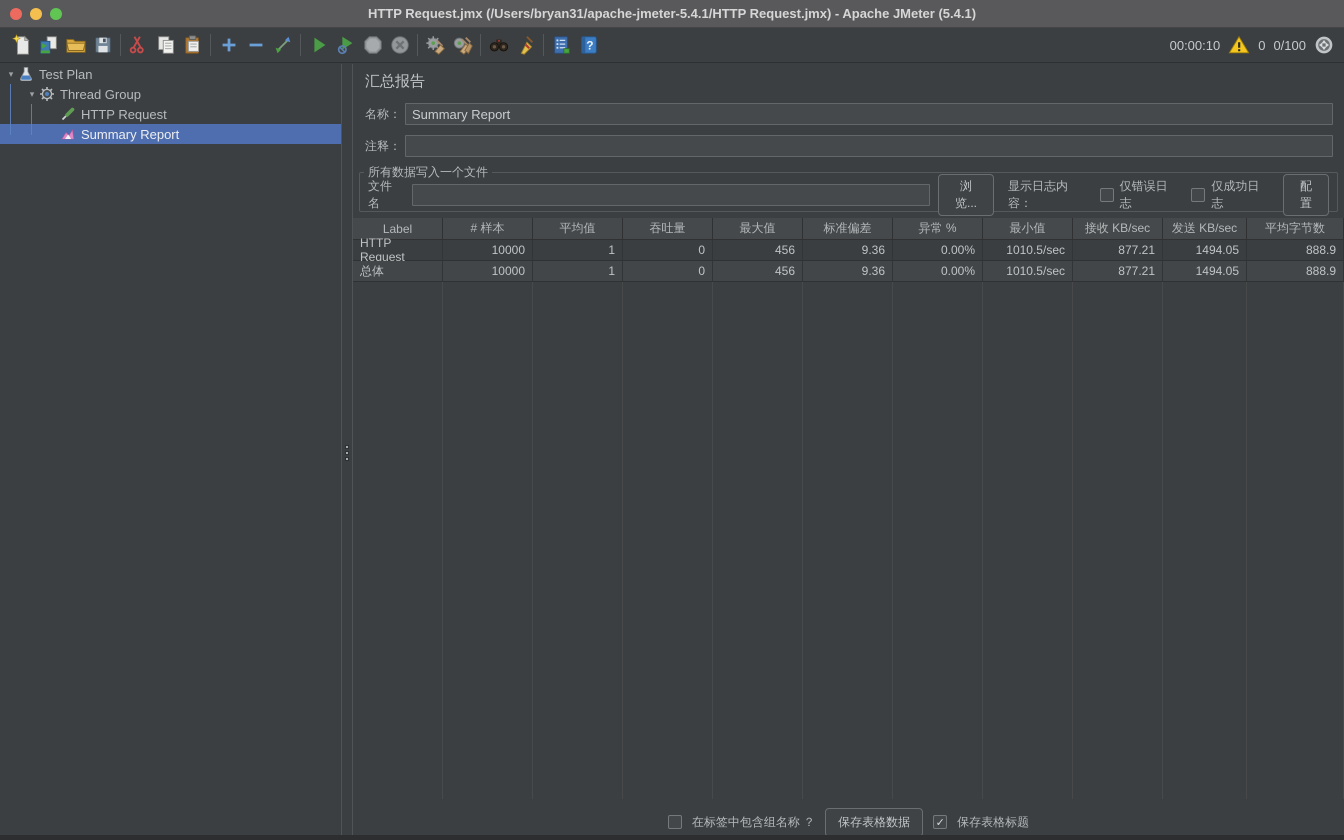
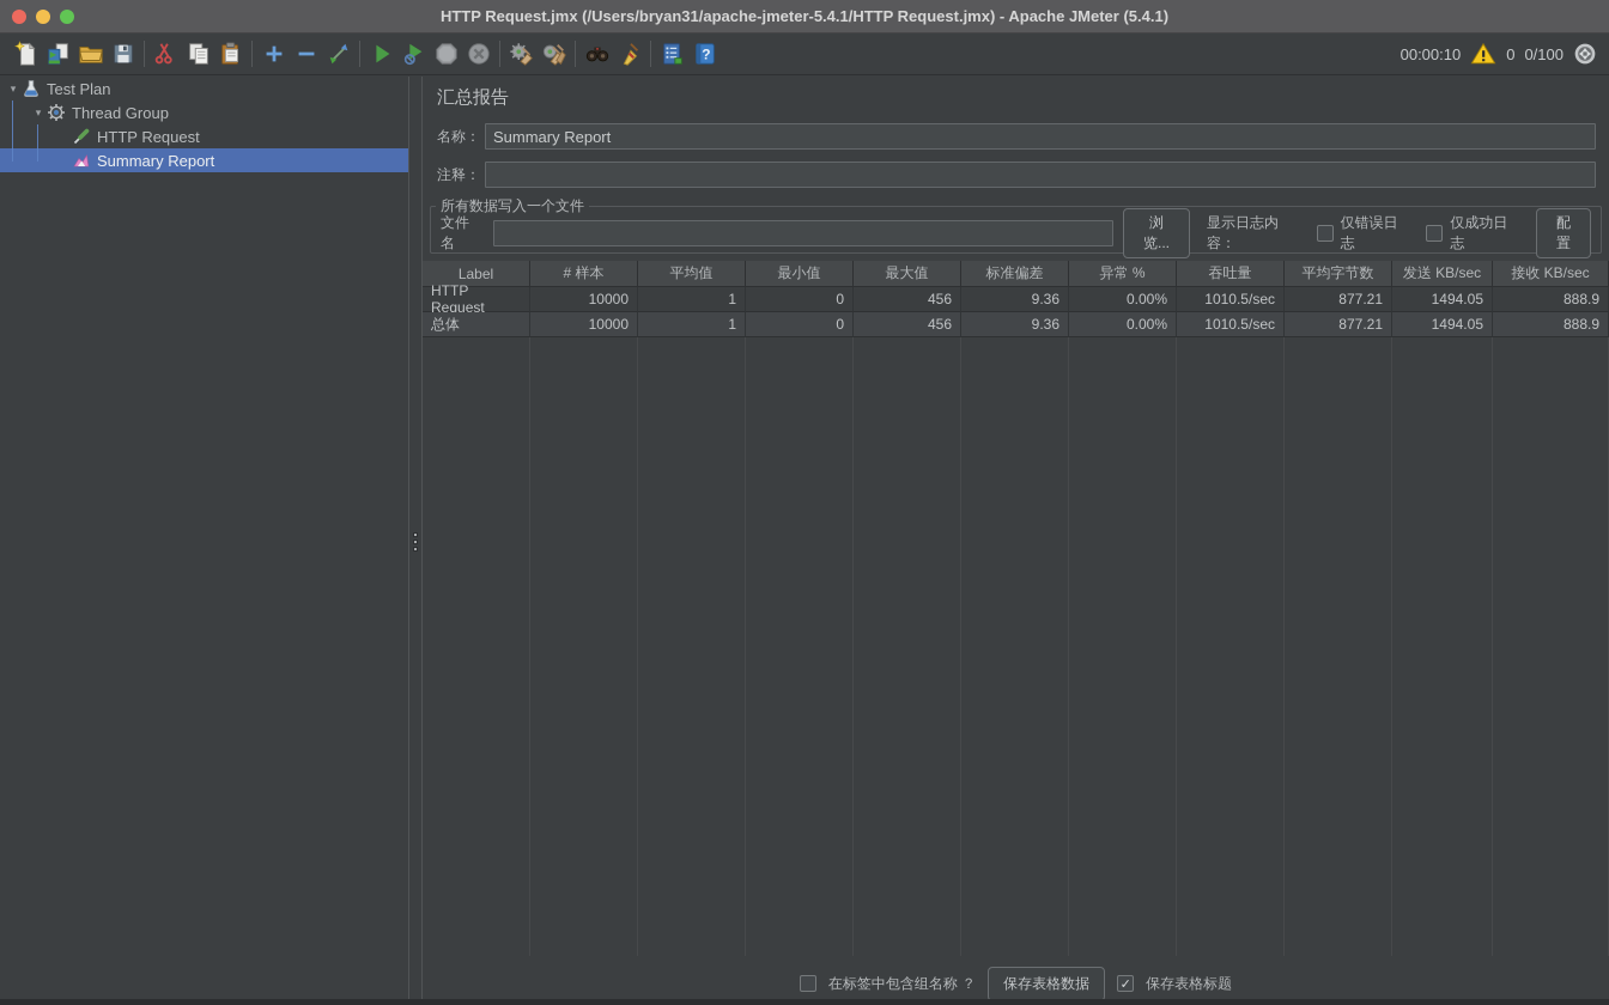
  HTTP Request.jmx (/Users/bryan31/apache-jmeter-5.4.1/HTTP Request.jmx) - Apache JMeter (5.4.1)
  ?
  00:00:10
  0
  0/100
  ▾
  Test Plan
  ▾
  Thread Group
  HTTP Request
  Summary Report
  汇总报告
  名称：
  Summary Report
  注释：
  所有数据写入一个文件
  文件名
  浏览...
  显示日志内容：
  仅错误日志
  仅成功日志
  配置
  Label
  # 样本
  平均值
- 吞吐量
+ 最小值
  最大值
  标准偏差
  异常 %
- 最小值
+ 吞吐量
- 接收 KB/sec
+ 平均字节数
  发送 KB/sec
- 平均字节数
+ 接收 KB/sec
  HTTP Request
  10000
  1
  0
  456
  9.36
  0.00%
  1010.5/sec
  877.21
  1494.05
  888.9
  总体
  10000
  1
  0
  456
  9.36
  0.00%
  1010.5/sec
  877.21
  1494.05
  888.9
  在标签中包含组名称 ？
  保存表格数据
  ✓
  保存表格标题
